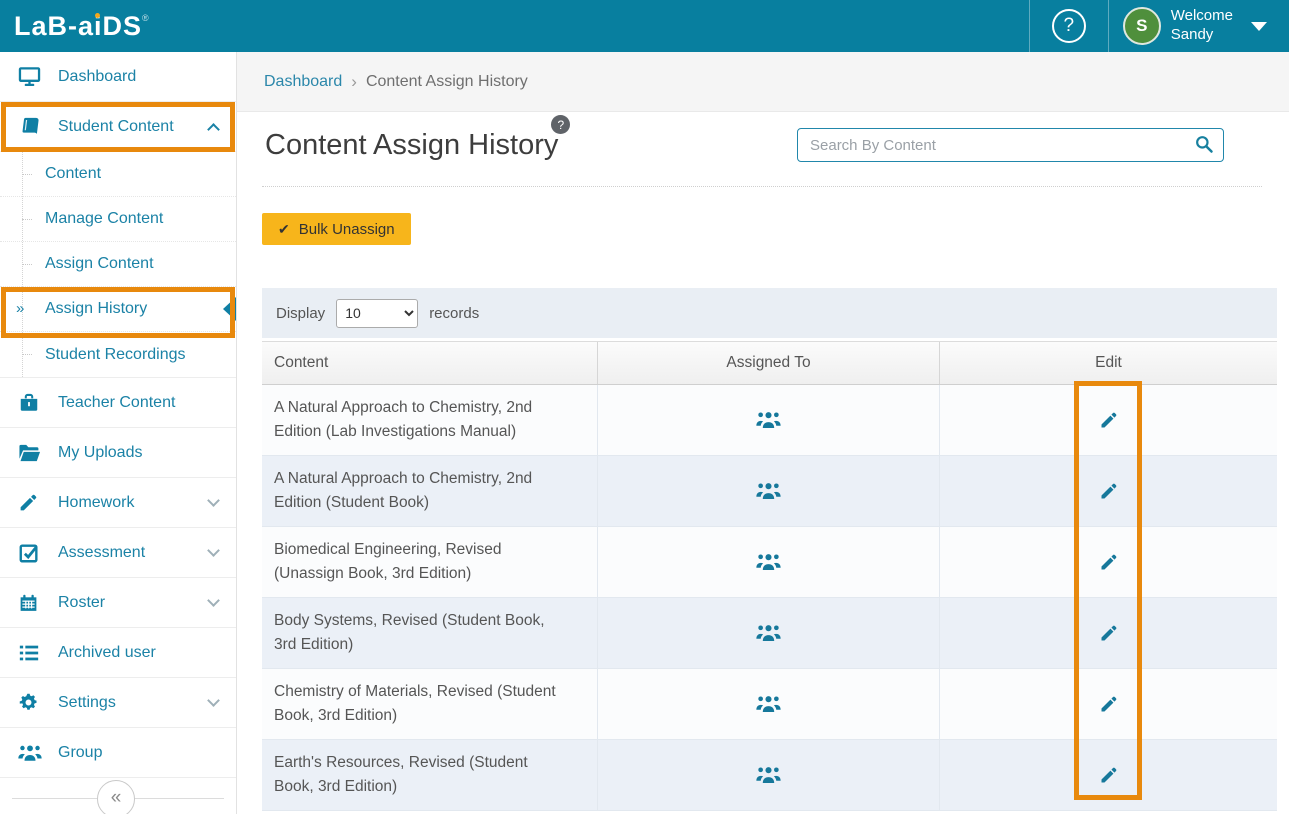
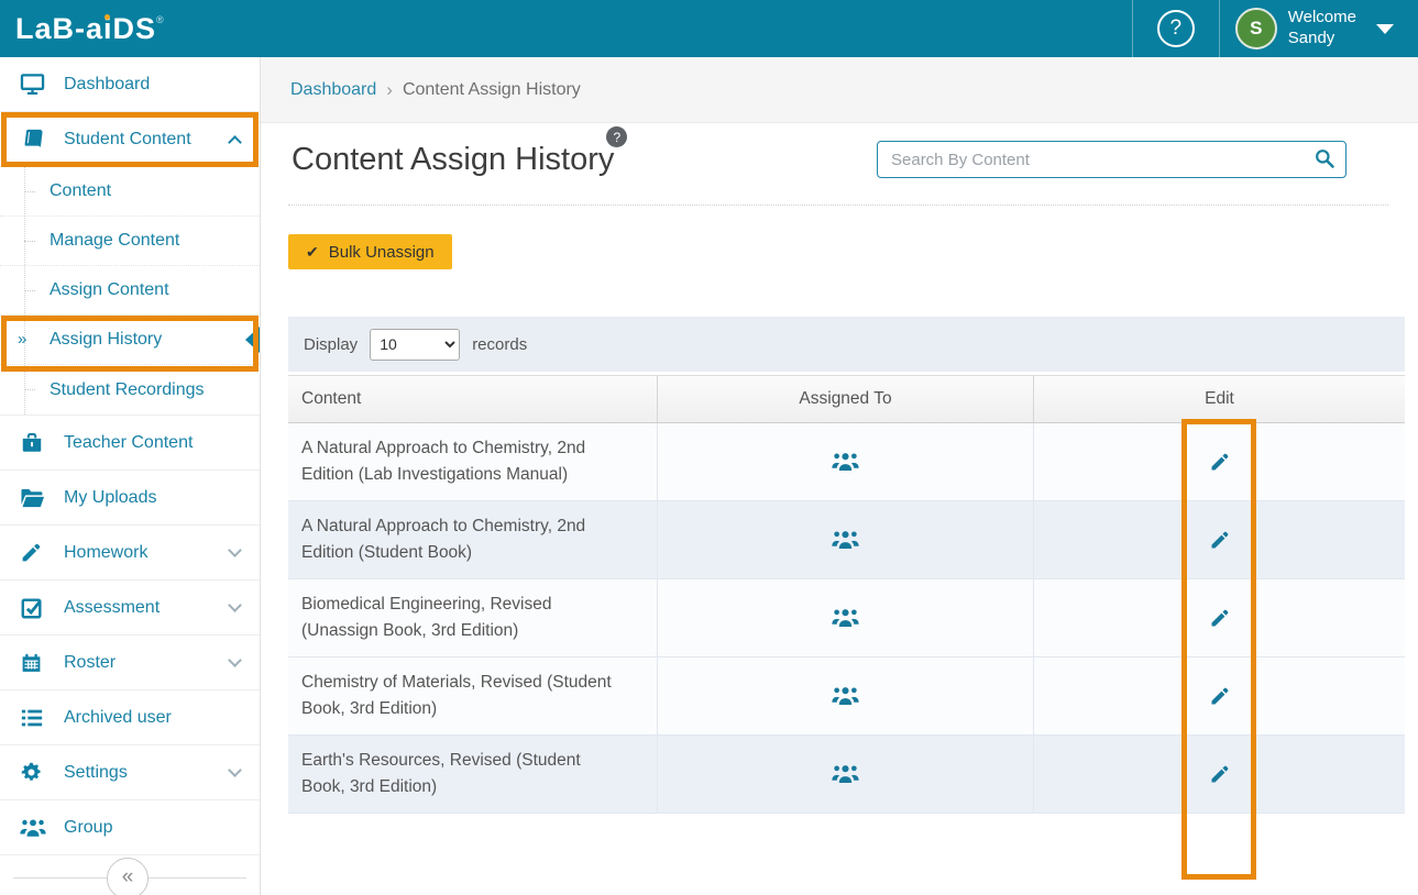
  LaB-a
  i
  DS
  ®
  ?
  S
  Welcome
  Sandy
  Dashboard
  Student Content
  Content
  Manage Content
  Assign Content
  »
  Assign History
  Student Recordings
  Teacher Content
  My Uploads
  Homework
  Assessment
  Roster
  Archived user
  Settings
  Group
  «
  Dashboard
  ›
  Content Assign History
  Content Assign History
  ?
  Search By Content
  ✔
  Bulk Unassign
  Display
  10
  records
  Content
  Assigned To
  Edit
  A Natural Approach to Chemistry, 2nd Edition (Lab Investigations Manual)
  A Natural Approach to Chemistry, 2nd Edition (Student Book)
  Biomedical Engineering, Revised (Unassign Book, 3rd Edition)
- Body Systems, Revised (Student Book, 3rd Edition)
  Chemistry of Materials, Revised (Student Book, 3rd Edition)
  Earth's Resources, Revised (Student Book, 3rd Edition)
